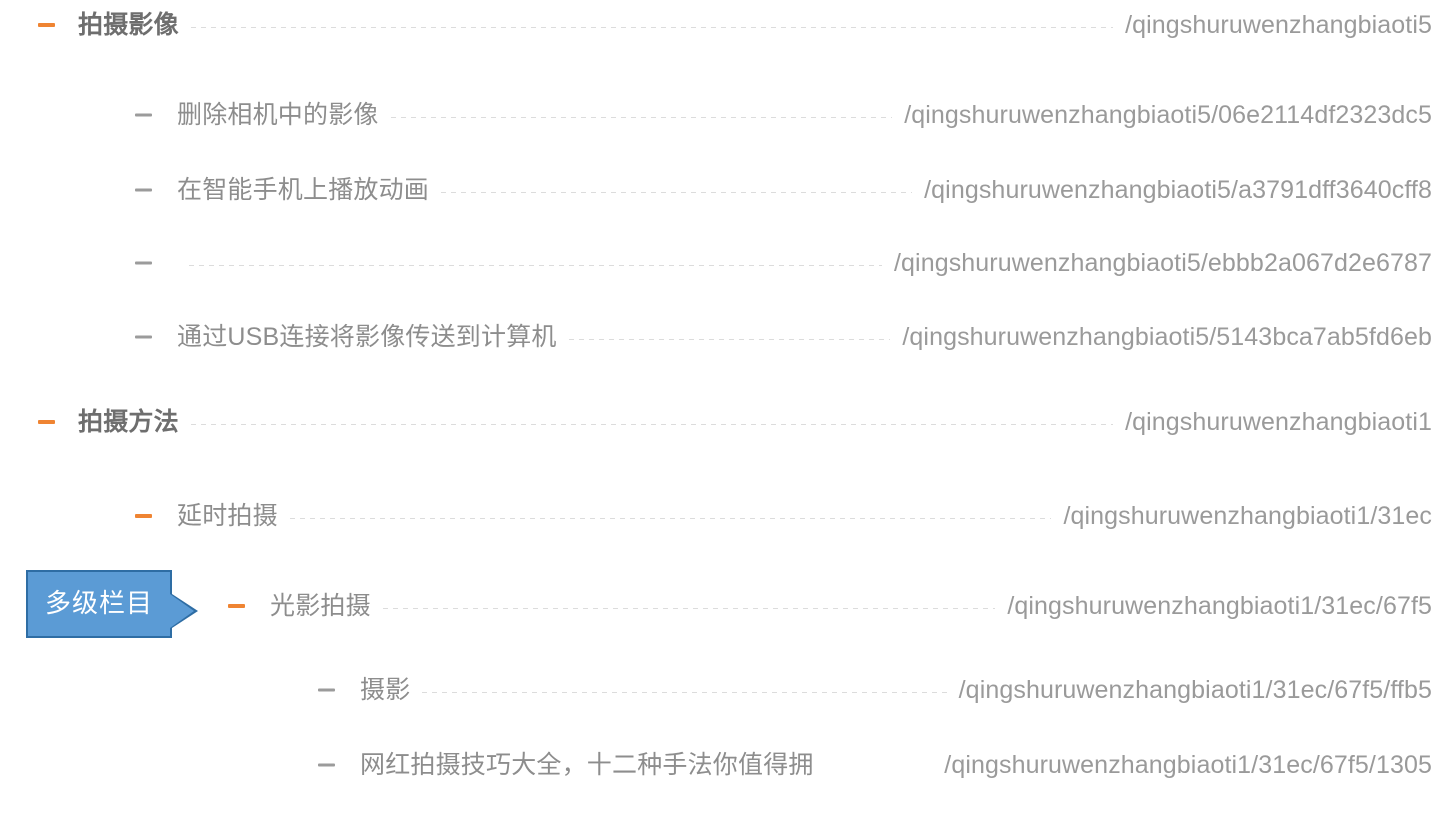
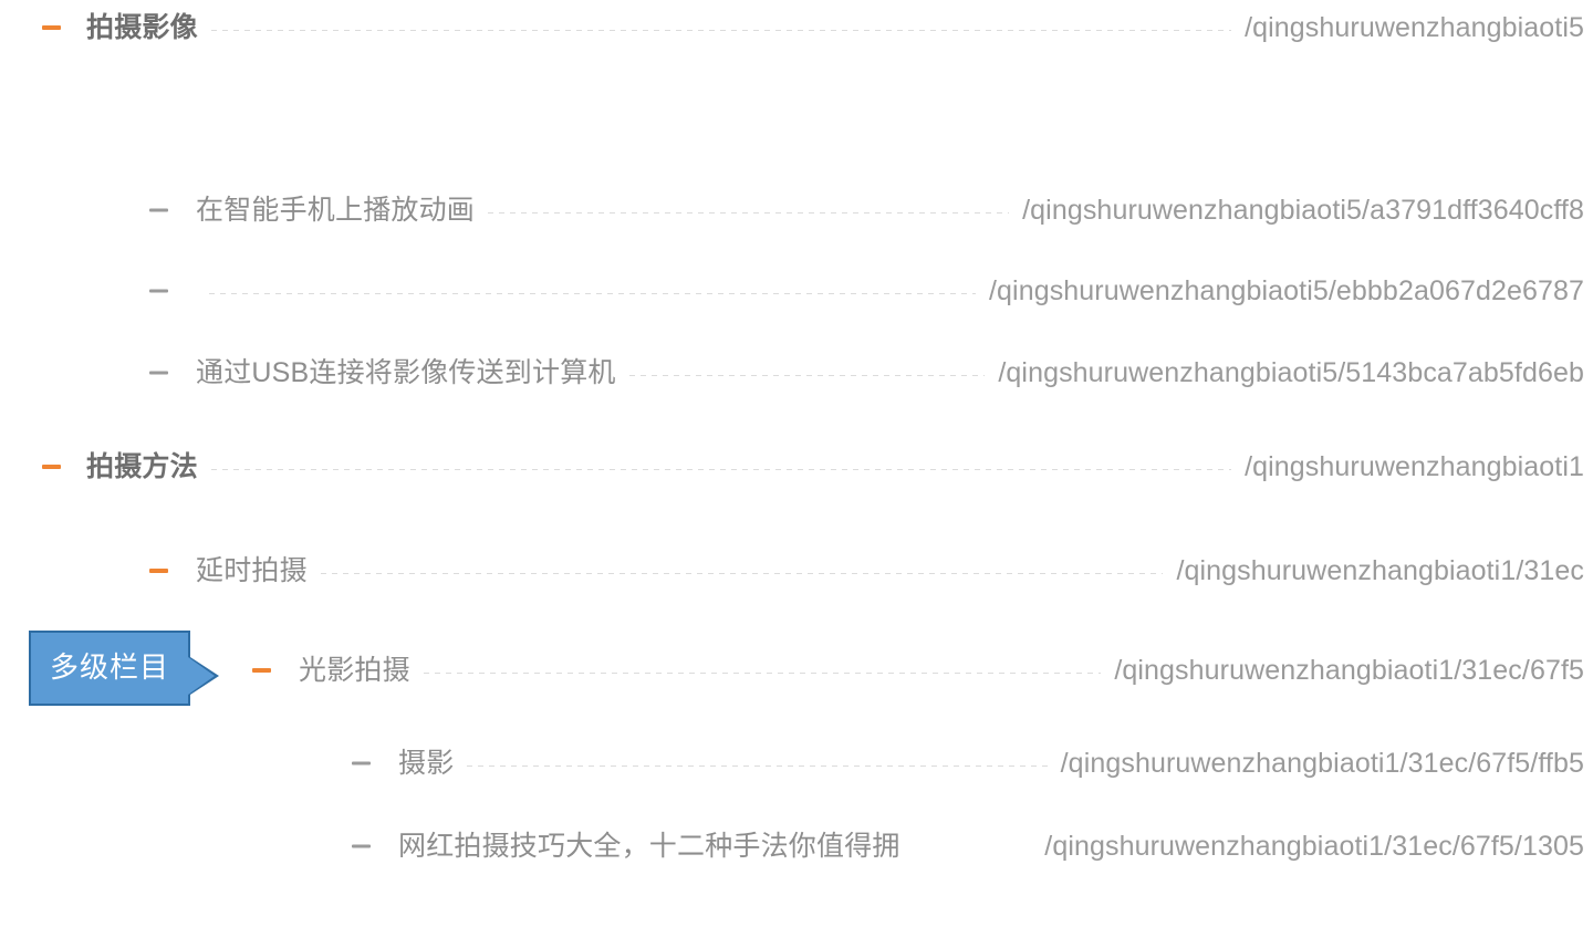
  拍摄影像
  /qingshuruwenzhangbiaoti5
- 删除相机中的影像
- /qingshuruwenzhangbiaoti5/06e2114df2323dc5
  在智能手机上播放动画
  /qingshuruwenzhangbiaoti5/a3791dff3640cff8
  /qingshuruwenzhangbiaoti5/ebbb2a067d2e6787
  通过USB连接将影像传送到计算机
  /qingshuruwenzhangbiaoti5/5143bca7ab5fd6eb
  拍摄方法
  /qingshuruwenzhangbiaoti1
  延时拍摄
  /qingshuruwenzhangbiaoti1/31ec
  光影拍摄
  /qingshuruwenzhangbiaoti1/31ec/67f5
  摄影
  /qingshuruwenzhangbiaoti1/31ec/67f5/ffb5
  网红拍摄技巧大全，十二种手法你值得拥
  /qingshuruwenzhangbiaoti1/31ec/67f5/1305
  多级栏目
